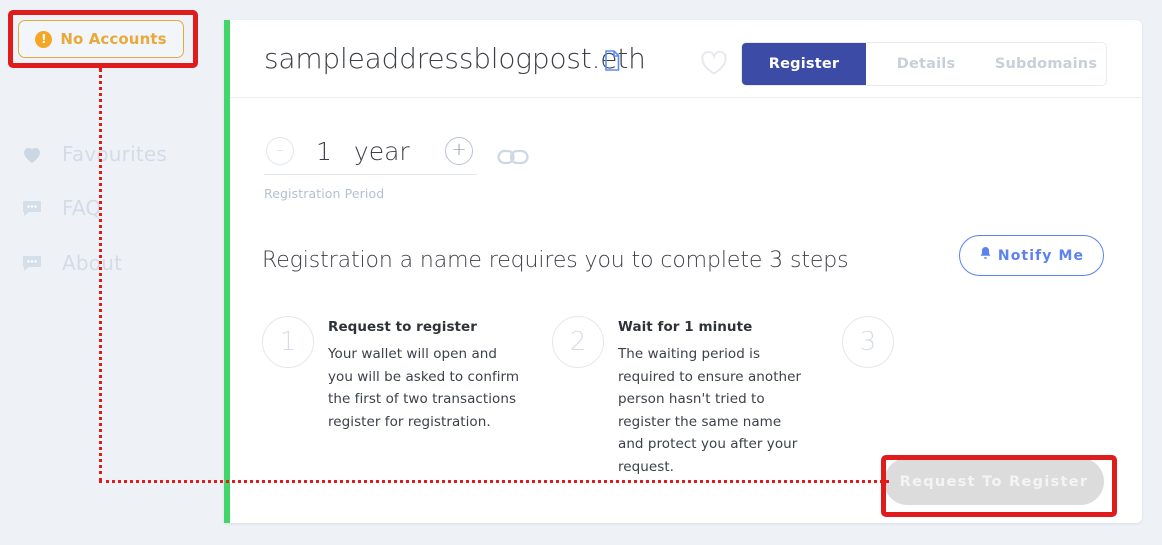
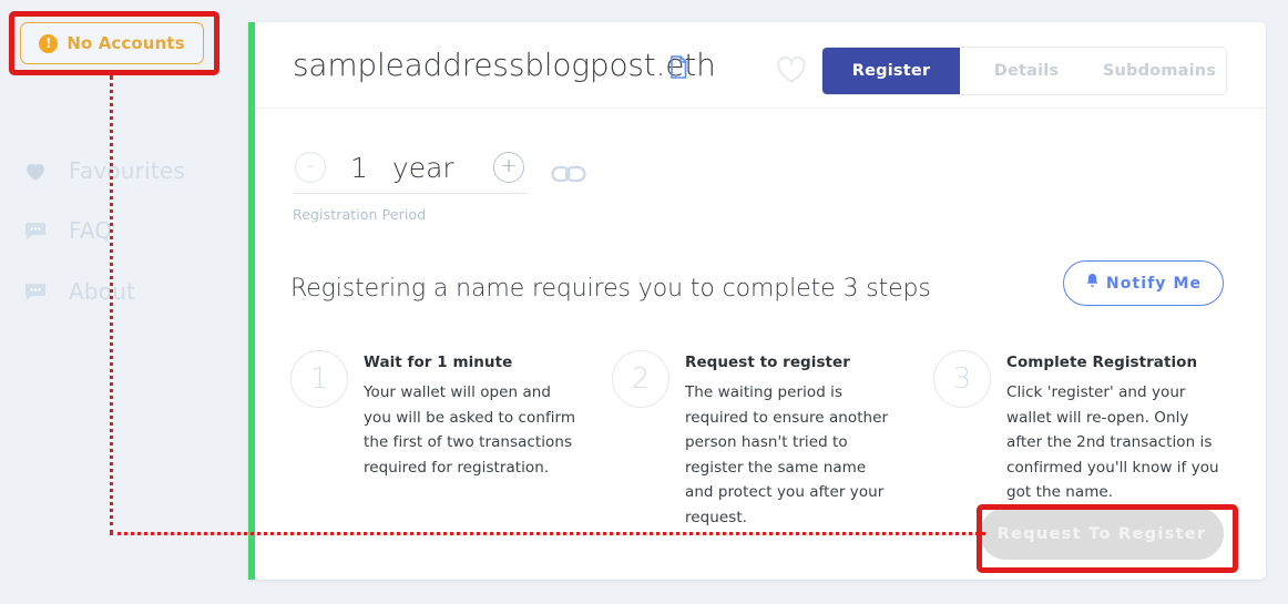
  !
  No Accounts
  Favourites
  FAQ
  About
  sampleaddressblogpost.eth
  Register
  Details
  Subdomains
  -
  1
  year
  +
  Registration Period
- Registration a name requires you to complete 3 steps
+ Registering a name requires you to complete 3 steps
  Notify Me
  1
- Request to register
+ Wait for 1 minute
- Your wallet will open and you will be asked to confirm the first of two transactions register for registration.
+ Your wallet will open and you will be asked to confirm the first of two transactions required for registration.
  2
- Wait for 1 minute
+ Request to register
  The waiting period is required to ensure another person hasn't tried to register the same name and protect you after your request.
  3
+ Complete Registration
+ Click 'register' and your wallet will re-open. Only after the 2nd transaction is confirmed you'll know if you got the name.
  Request To Register
